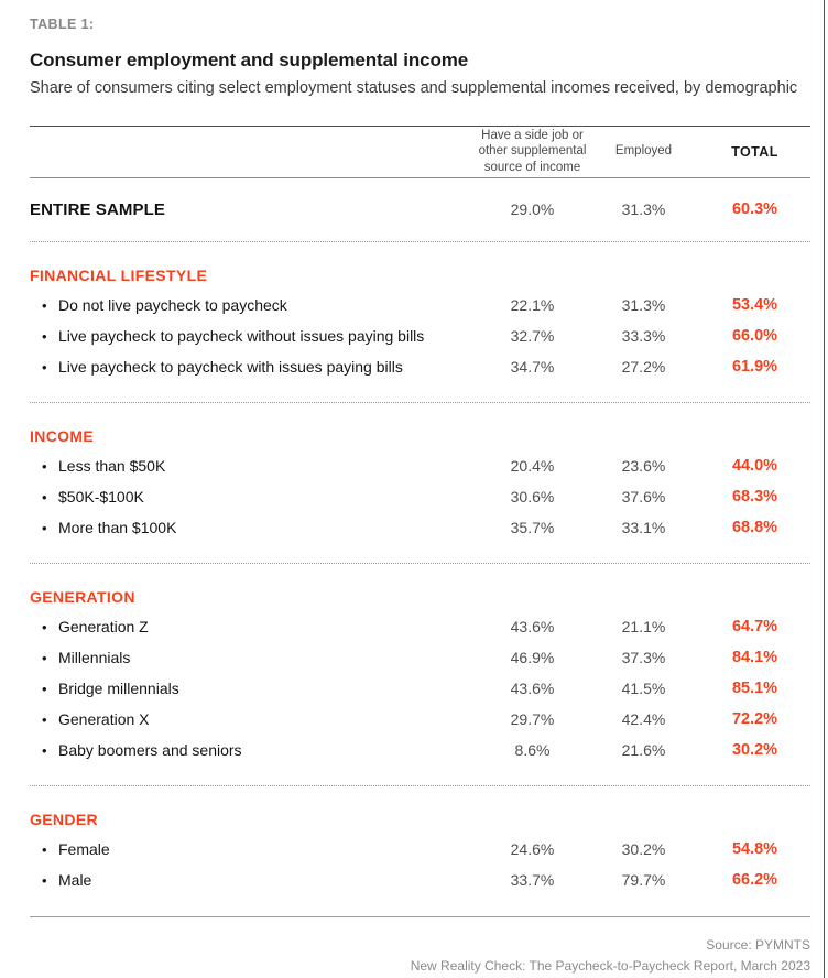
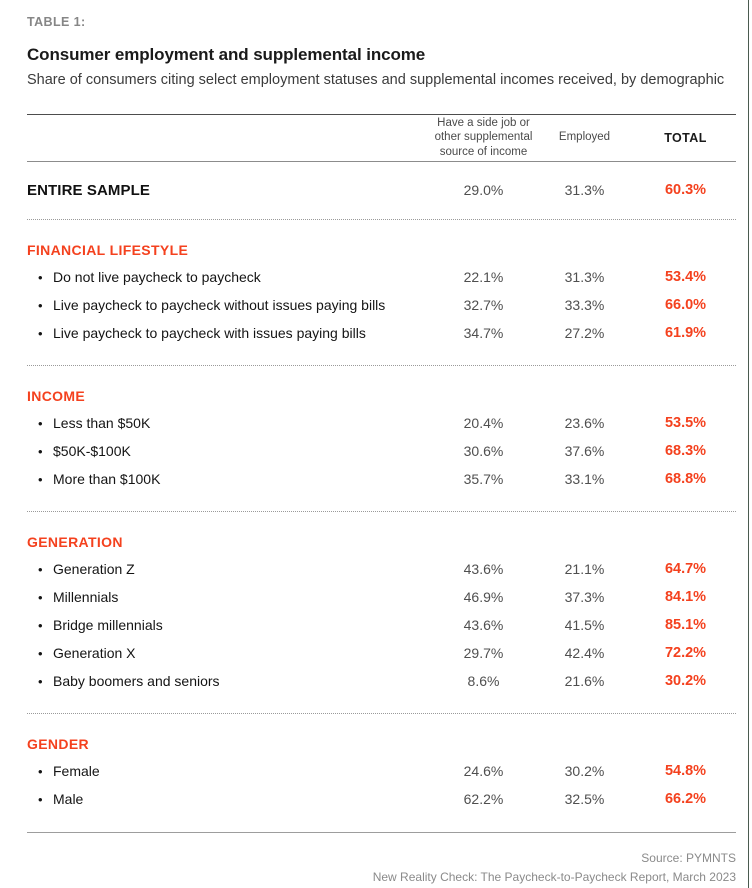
  TABLE 1:
  Consumer employment and supplemental income
  Share of consumers citing select employment statuses and supplemental incomes received, by demographic
  Have a side job or other supplemental source of income
  Employed
  TOTAL
  ENTIRE SAMPLE
  29.0%
  31.3%
  60.3%
  FINANCIAL LIFESTYLE
  •
  Do not live paycheck to paycheck
  22.1%
  31.3%
  53.4%
  •
  Live paycheck to paycheck without issues paying bills
  32.7%
  33.3%
  66.0%
  •
  Live paycheck to paycheck with issues paying bills
  34.7%
  27.2%
  61.9%
  INCOME
  •
  Less than $50K
  20.4%
  23.6%
- 44.0%
+ 53.5%
  •
  $50K-$100K
  30.6%
  37.6%
  68.3%
  •
  More than $100K
  35.7%
  33.1%
  68.8%
  GENERATION
  •
  Generation Z
  43.6%
  21.1%
  64.7%
  •
  Millennials
  46.9%
  37.3%
  84.1%
  •
  Bridge millennials
  43.6%
  41.5%
  85.1%
  •
  Generation X
  29.7%
  42.4%
  72.2%
  •
  Baby boomers and seniors
  8.6%
  21.6%
  30.2%
  GENDER
  •
  Female
  24.6%
  30.2%
  54.8%
  •
  Male
- 33.7%
+ 62.2%
- 79.7%
+ 32.5%
  66.2%
  Source: PYMNTS
  New Reality Check: The Paycheck-to-Paycheck Report, March 2023
